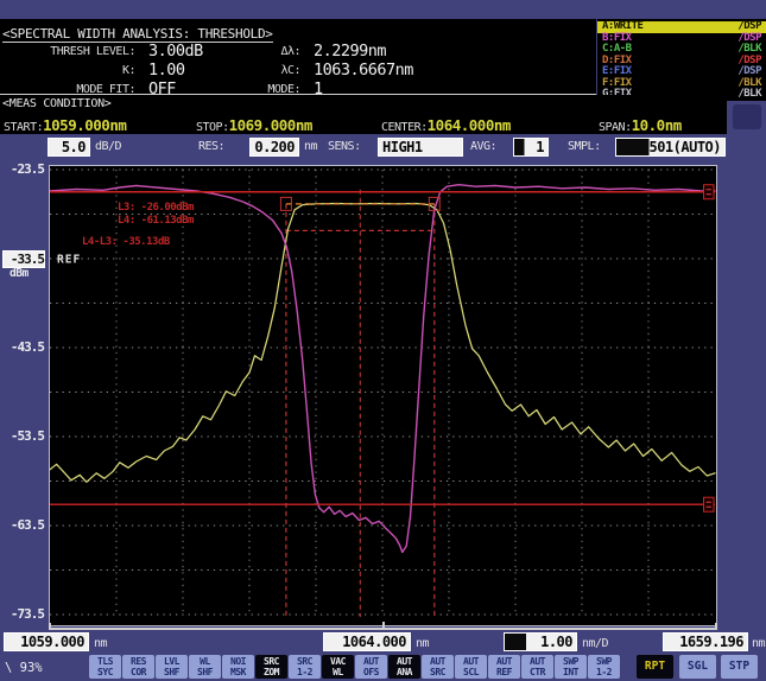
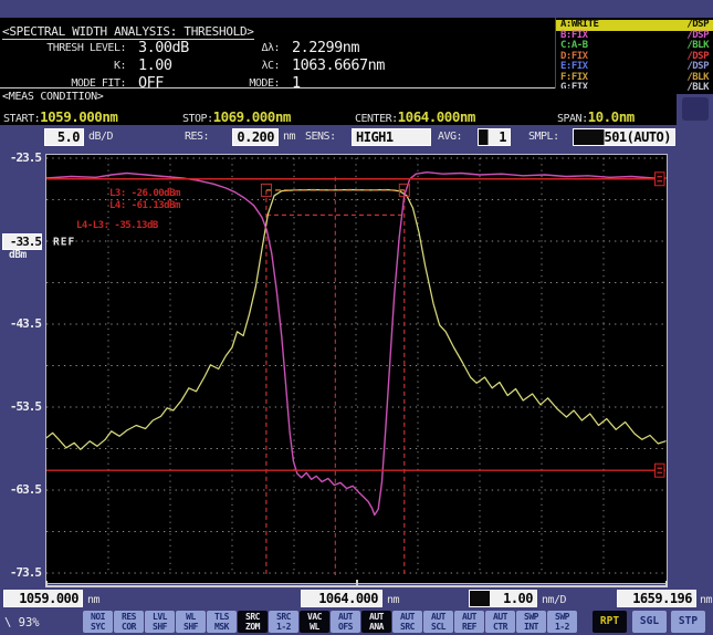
  <SPECTRAL WIDTH ANALYSIS: THRESHOLD>
  THRESH LEVEL:
  3.00dB
  Δλ:
  2.2299nm
  K:
  1.00
  λC:
  1063.6667nm
  MODE FIT:
  OFF
  MODE:
  1
  A:WRITE
  /DSP
  B:FIX
  /DSP
  C:A-B
  /BLK
  D:FIX
  /DSP
  E:FIX
  /DSP
  F:FIX
  /BLK
  G:FIX
  /BLK
  <MEAS CONDITION>
  START:1059.000nm
  STOP:1069.000nm
  CENTER:1064.000nm
  SPAN:10.0nm
  5.0
  dB/D
  RES:
  0.200
  nm
  SENS:
  HIGH1
  AVG:
  1
  SMPL:
  501(AUTO)
  -23.5
  -33.5
  dBm
  -43.5
  -53.5
  -63.5
  -73.5
  REF
  L3: -26.00dBm
  L4: -61.13dBm
  L4-L3: -35.13dB
  1059.000
  nm
  1064.000
  nm
  1.00
  nm/D
  1659.196
  nm
  \ 93%
- TLS
+ NOI
  SYC
  RES
  COR
  LVL
  SHF
  WL
  SHF
- NOI
+ TLS
  MSK
  SRC
  ZOM
  SRC
  1-2
  VAC
  WL
  AUT
  OFS
  AUT
  ANA
  AUT
  SRC
  AUT
  SCL
  AUT
  REF
  AUT
  CTR
  SWP
  INT
  SWP
  1-2
  RPT
  SGL
  STP
